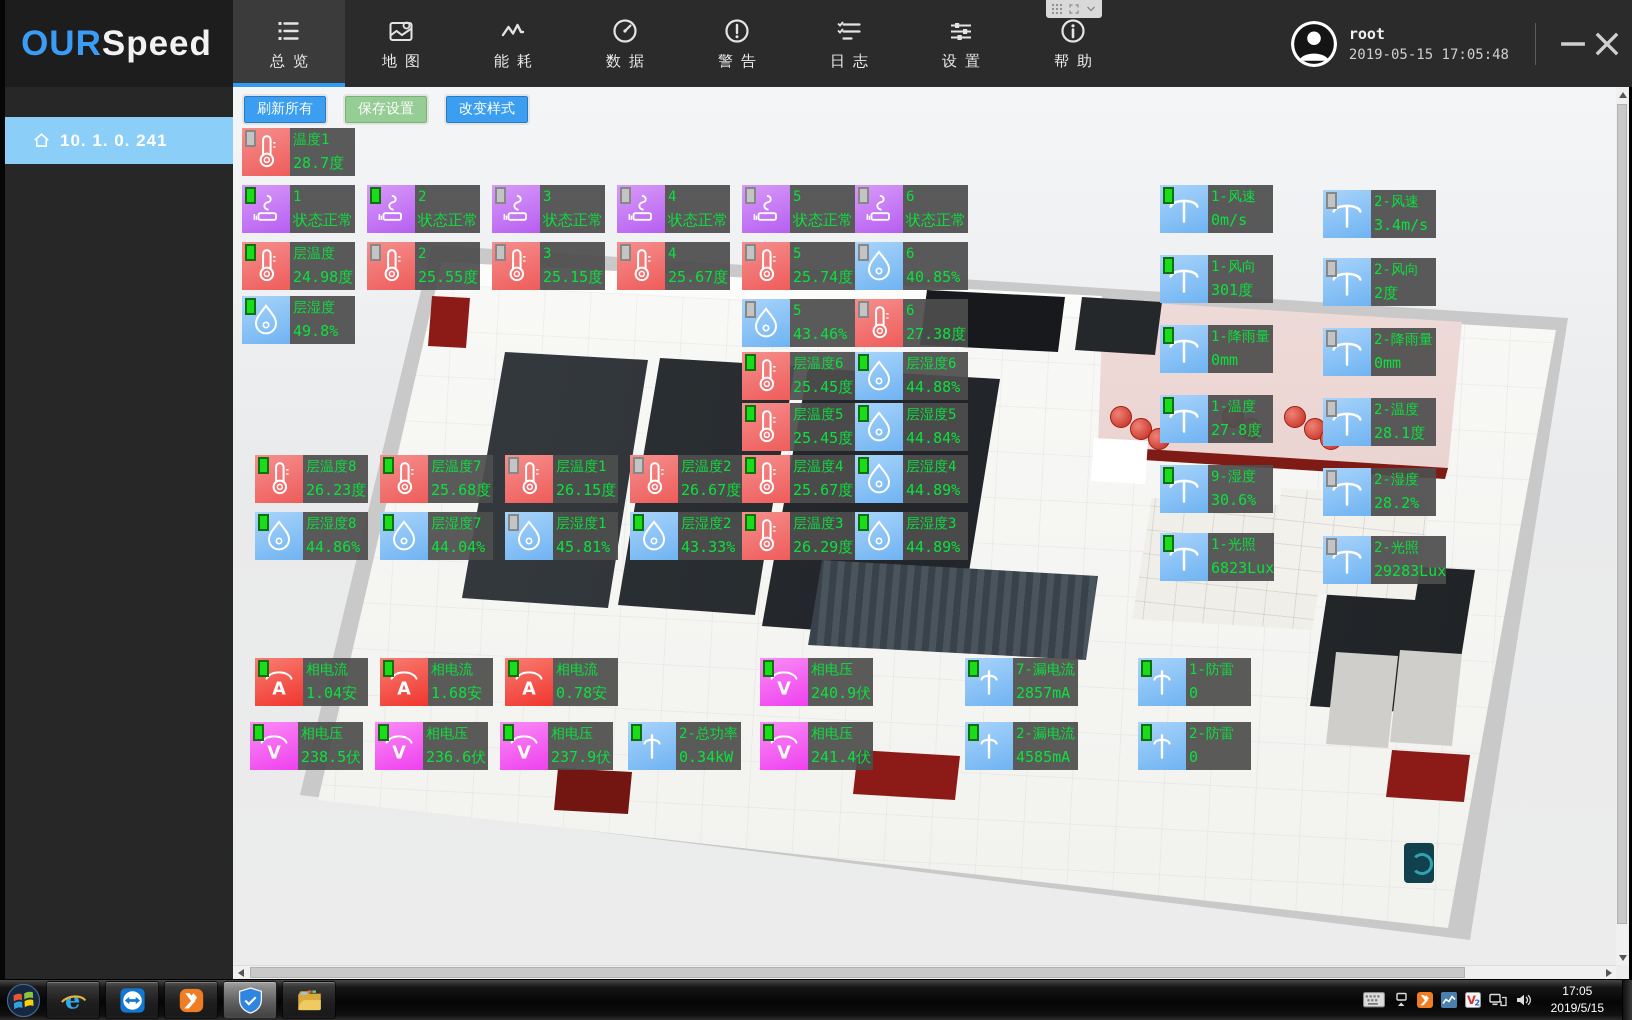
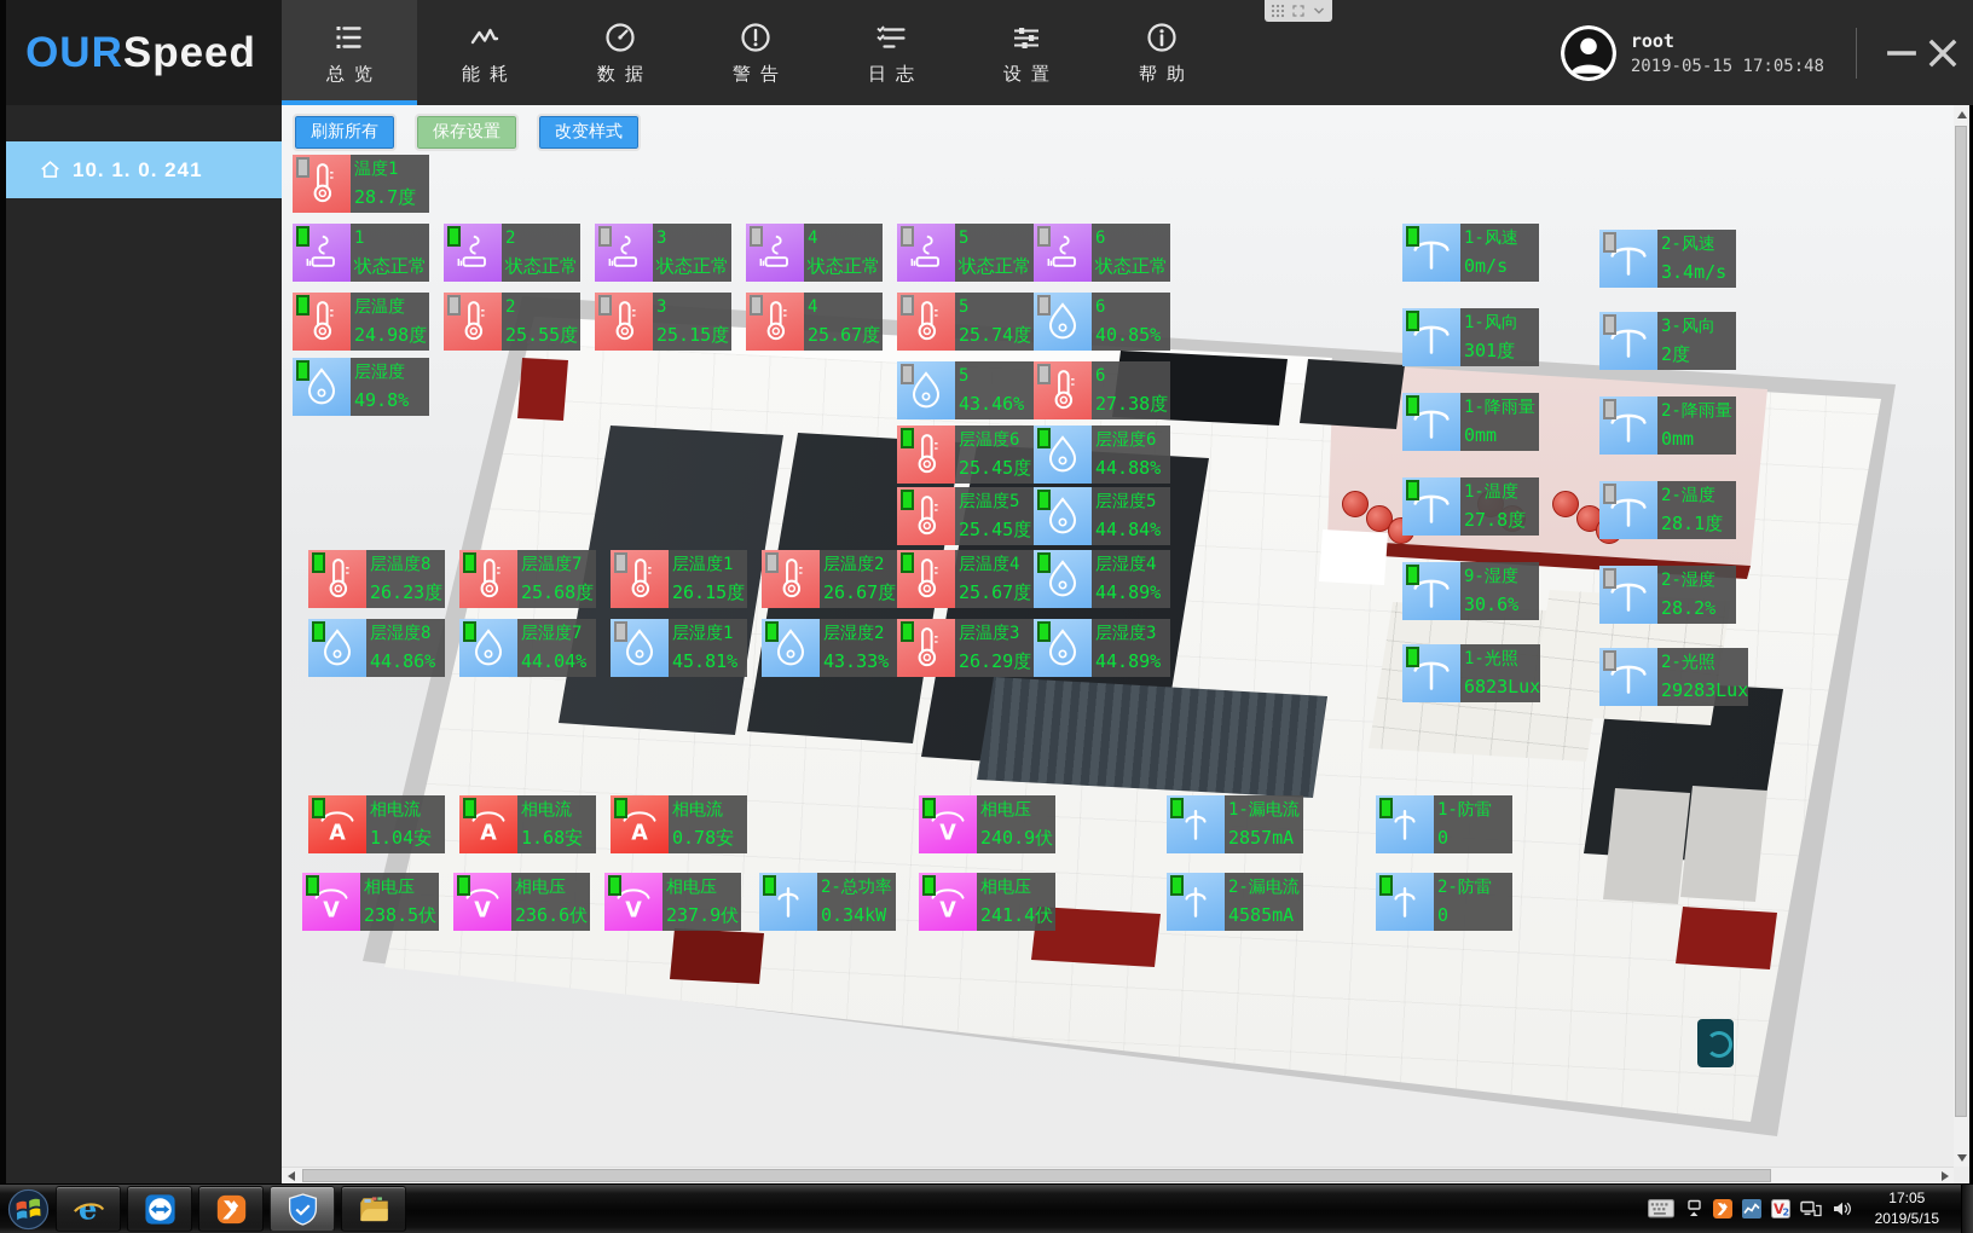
  OUR
  Speed
  总览
- 地图
  能耗
  数据
  警告
  日志
  设置
  帮助
  root
  2019-05-15 17:05:48
  10. 1. 0. 241
  刷新所有
  保存设置
  改变样式
  温度1
  28.7度
  1
  状态正常
  2
  状态正常
  3
  状态正常
  4
  状态正常
  5
  状态正常
  6
  状态正常
  层温度
  24.98度
  2
  25.55度
  3
  25.15度
  4
  25.67度
  5
  25.74度
  6
  40.85%
  层湿度
  49.8%
  5
  43.46%
  6
  27.38度
  层温度6
  25.45度
  层湿度6
  44.88%
  层温度5
  25.45度
  层湿度5
  44.84%
  层温度8
  26.23度
  层温度7
  25.68度
  层温度1
  26.15度
  层温度2
  26.67度
  层温度4
  25.67度
  层湿度4
  44.89%
  层湿度8
  44.86%
  层湿度7
  44.04%
  层湿度1
  45.81%
  层湿度2
  43.33%
  层温度3
  26.29度
  层湿度3
  44.89%
  1-风速
  0m/s
  1-风向
  301度
  1-降雨量
  0mm
  1-温度
  27.8度
  9-湿度
  30.6%
  1-光照
  6823Lux
  2-风速
  3.4m/s
- 2-风向
+ 3-风向
  2度
  2-降雨量
  0mm
  2-温度
  28.1度
  2-湿度
  28.2%
  2-光照
  29283Lux
  A
  相电流
  1.04安
  A
  相电流
  1.68安
  A
  相电流
  0.78安
  V
  相电压
  240.9伏
- 7-漏电流
+ 1-漏电流
  2857mA
  1-防雷
  0
  V
  相电压
  238.5伏
  V
  相电压
  236.6伏
  V
  相电压
  237.9伏
  2-总功率
  0.34kW
  V
  相电压
  241.4伏
  2-漏电流
  4585mA
  2-防雷
  0
  e
  V
  2
  17:05
  2019/5/15
